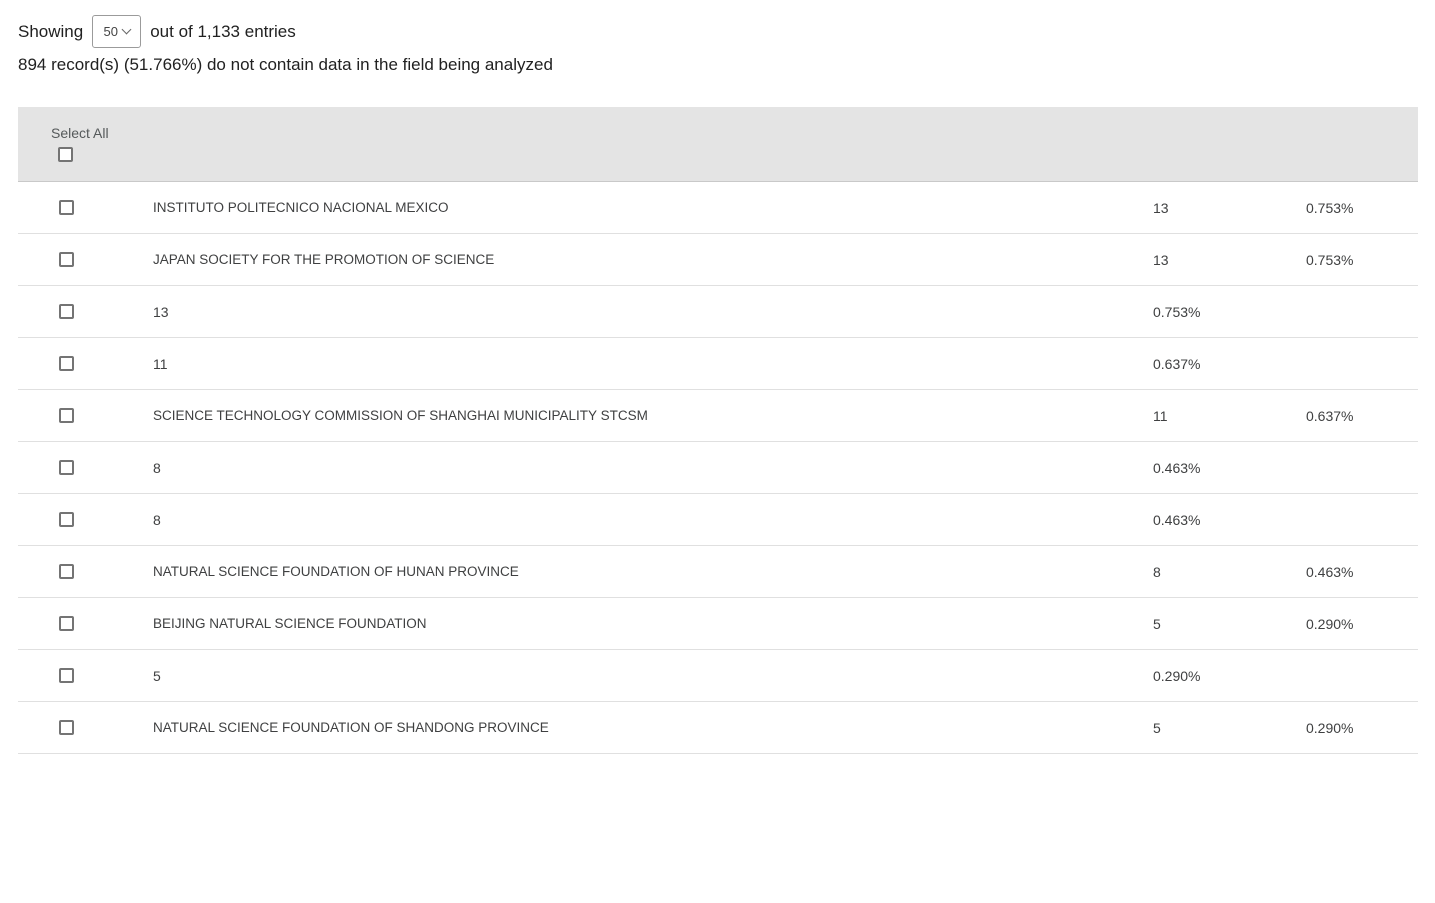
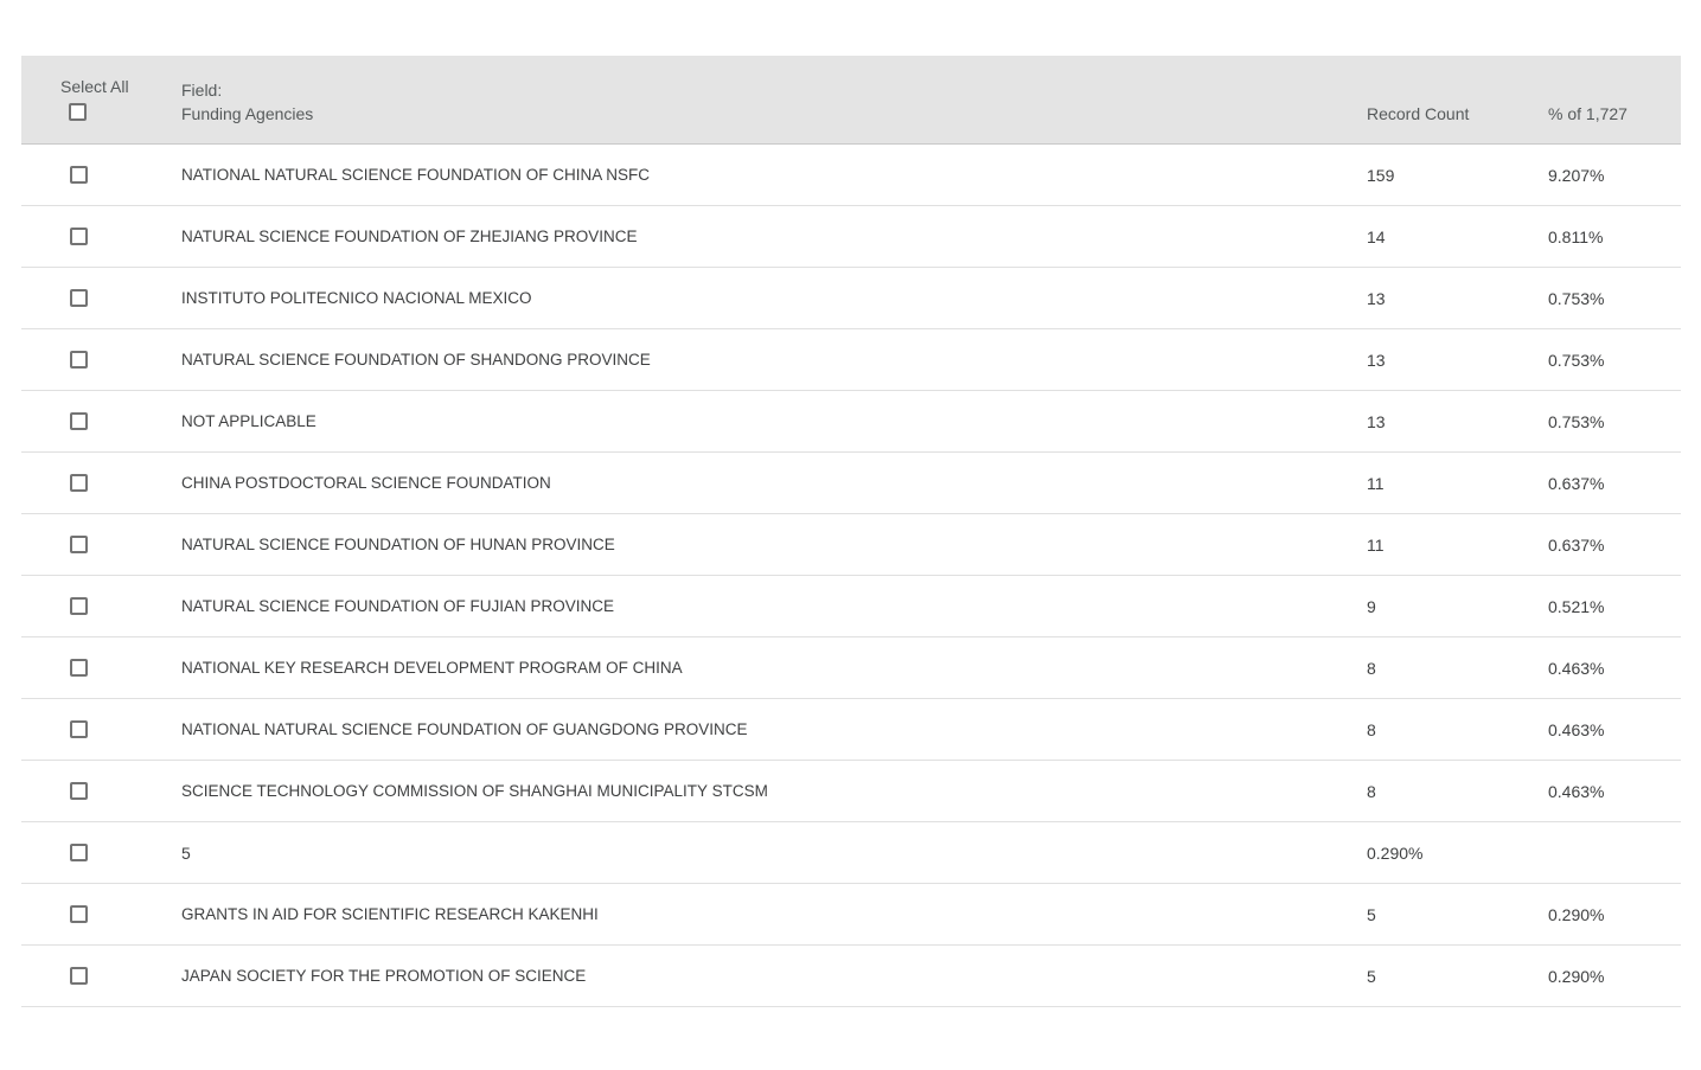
- Showing
- 50
- out of 1,133 entries
- 894 record(s) (51.766%) do not contain data in the field being analyzed
  Select All
+ Field:
+ Funding Agencies
+ Record Count
+ % of 1,727
+ NATIONAL NATURAL SCIENCE FOUNDATION OF CHINA NSFC
+ 159
+ 9.207%
+ NATURAL SCIENCE FOUNDATION OF ZHEJIANG PROVINCE
+ 14
+ 0.811%
  INSTITUTO POLITECNICO NACIONAL MEXICO
  13
  0.753%
- JAPAN SOCIETY FOR THE PROMOTION OF SCIENCE
+ NATURAL SCIENCE FOUNDATION OF SHANDONG PROVINCE
  13
  0.753%
+ NOT APPLICABLE
  13
  0.753%
+ CHINA POSTDOCTORAL SCIENCE FOUNDATION
  11
  0.637%
- SCIENCE TECHNOLOGY COMMISSION OF SHANGHAI MUNICIPALITY STCSM
+ NATURAL SCIENCE FOUNDATION OF HUNAN PROVINCE
  11
  0.637%
+ NATURAL SCIENCE FOUNDATION OF FUJIAN PROVINCE
+ 9
+ 0.521%
+ NATIONAL KEY RESEARCH DEVELOPMENT PROGRAM OF CHINA
  8
  0.463%
+ NATIONAL NATURAL SCIENCE FOUNDATION OF GUANGDONG PROVINCE
  8
  0.463%
- NATURAL SCIENCE FOUNDATION OF HUNAN PROVINCE
+ SCIENCE TECHNOLOGY COMMISSION OF SHANGHAI MUNICIPALITY STCSM
  8
  0.463%
- BEIJING NATURAL SCIENCE FOUNDATION
  5
  0.290%
+ GRANTS IN AID FOR SCIENTIFIC RESEARCH KAKENHI
  5
  0.290%
- NATURAL SCIENCE FOUNDATION OF SHANDONG PROVINCE
+ JAPAN SOCIETY FOR THE PROMOTION OF SCIENCE
  5
  0.290%
